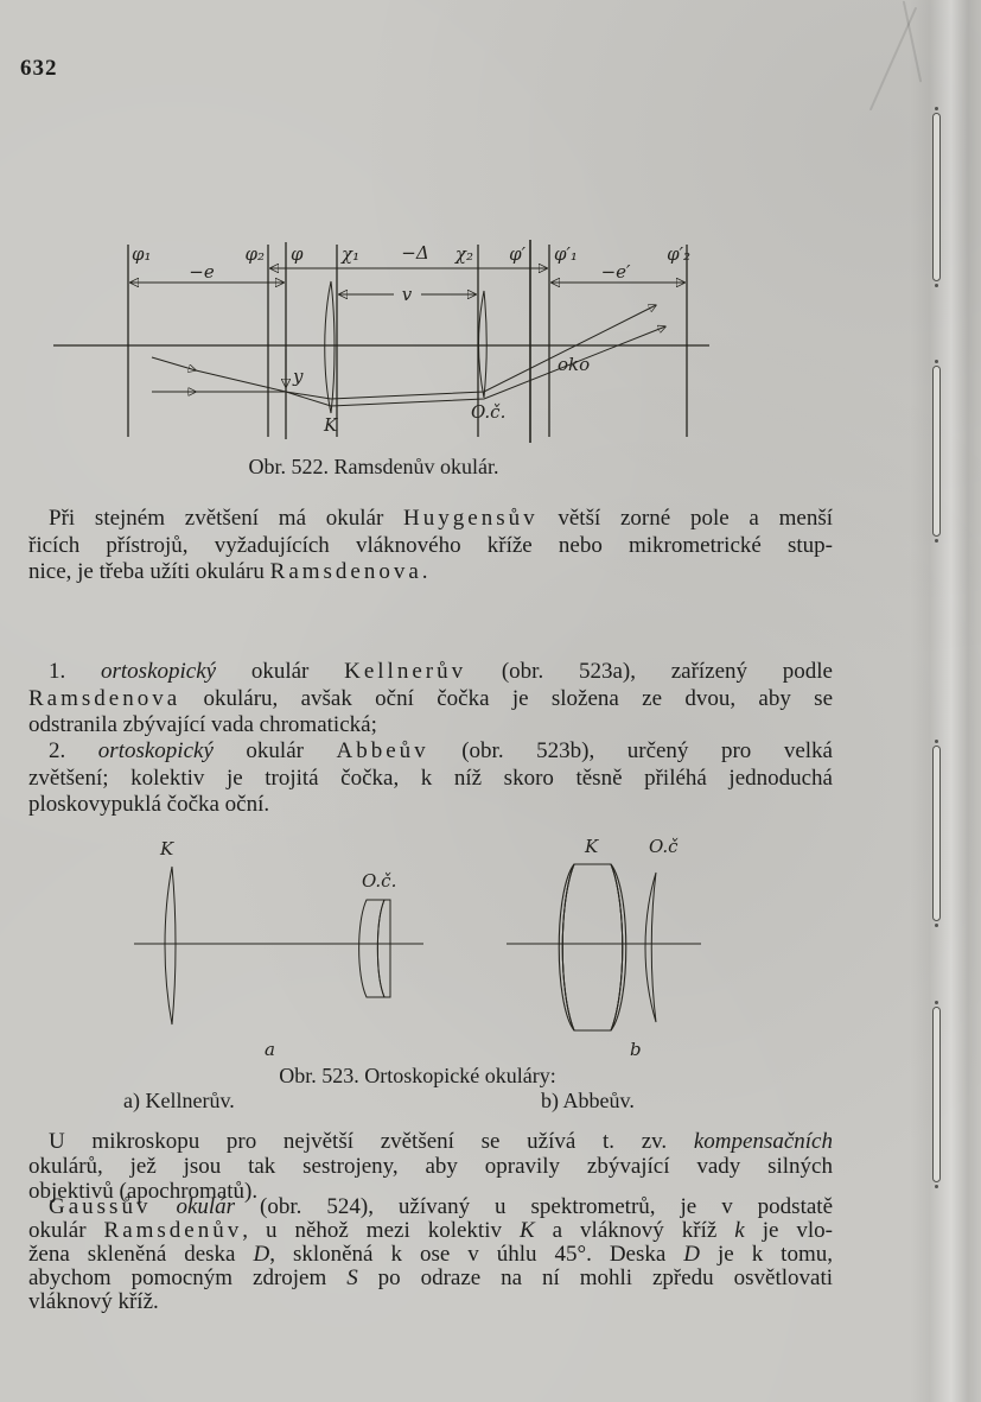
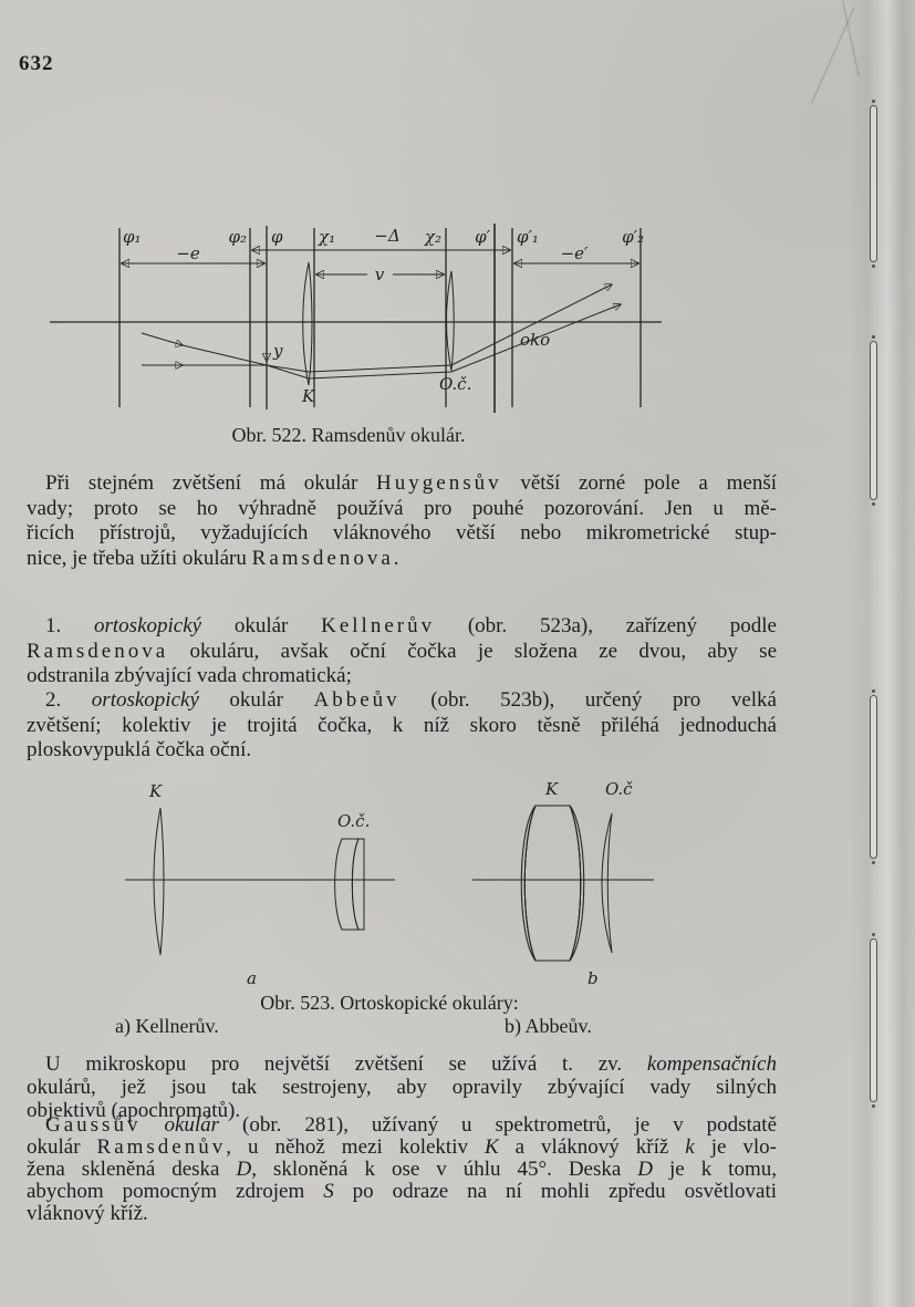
  632
  Při stejném zvětšení má okulár Huygensův větší zorné pole a menší
+ vady; proto se ho výhradně používá pro pouhé pozorování. Jen u mě-
- řicích přístrojů, vyžadujících vláknového kříže nebo mikrometrické stup-
+ řicích přístrojů, vyžadujících vláknového větší nebo mikrometrické stup-
  nice, je třeba užíti okuláru Ramsdenova.
  1. ortoskopický okulár Kellnerův (obr. 523a), zařízený podle
  Ramsdenova okuláru, avšak oční čočka je složena ze dvou, aby se
  odstranila zbývající vada chromatická;
  2. ortoskopický okulár Abbeův (obr. 523b), určený pro velká
  zvětšení; kolektiv je trojitá čočka, k níž skoro těsně přiléhá jednoduchá
  ploskovypuklá čočka oční.
  U mikroskopu pro největší zvětšení se užívá t. zv. kompensačních
  okulárů, jež jsou tak sestrojeny, aby opravily zbývající vady silných
  objektivů (apochromatů).
- Gaussův okulár (obr. 524), užívaný u spektrometrů, je v podstatě
+ Gaussův okulár (obr. 281), užívaný u spektrometrů, je v podstatě
  okulár Ramsdenův, u něhož mezi kolektiv K a vláknový kříž k je vlo-
  žena skleněná deska D, skloněná k ose v úhlu 45°. Deska D je k tomu,
  abychom pomocným zdrojem S po odraze na ní mohli zpředu osvětlovati
  vláknový kříž.
  φ₁
  φ₂
  φ
  χ₁
  −Δ
  χ₂
  φ′
  φ′₁
  φ′₂
  −e
  −e′
  v
  y
  K
  O.č.
  oko
  Obr. 522. Ramsdenův okulár.
  K
  O.č.
  a
  K
  O.č
  b
  Obr. 523. Ortoskopické okuláry:
  a) Kellnerův.
  b) Abbeův.
